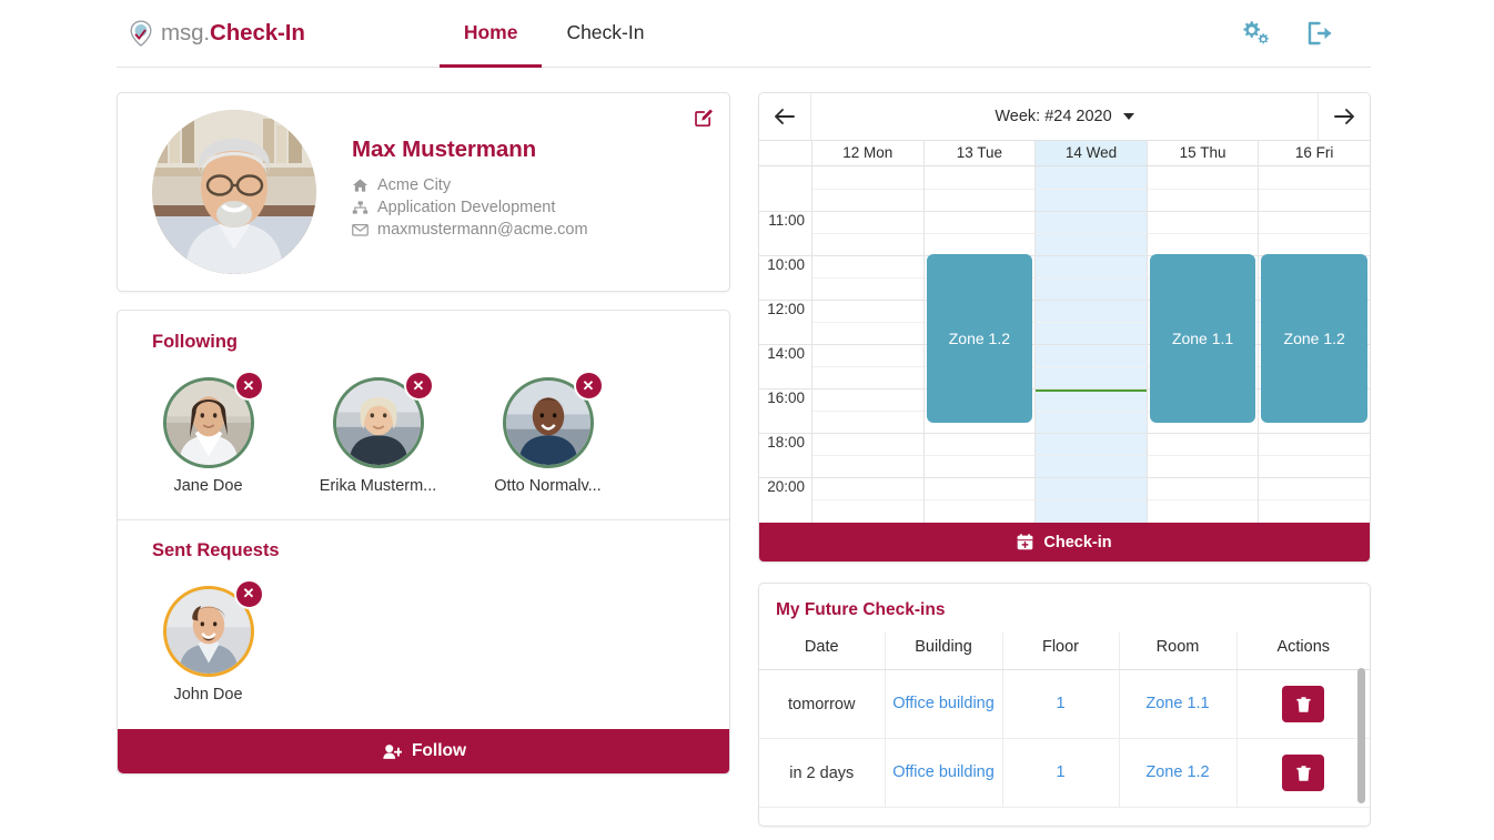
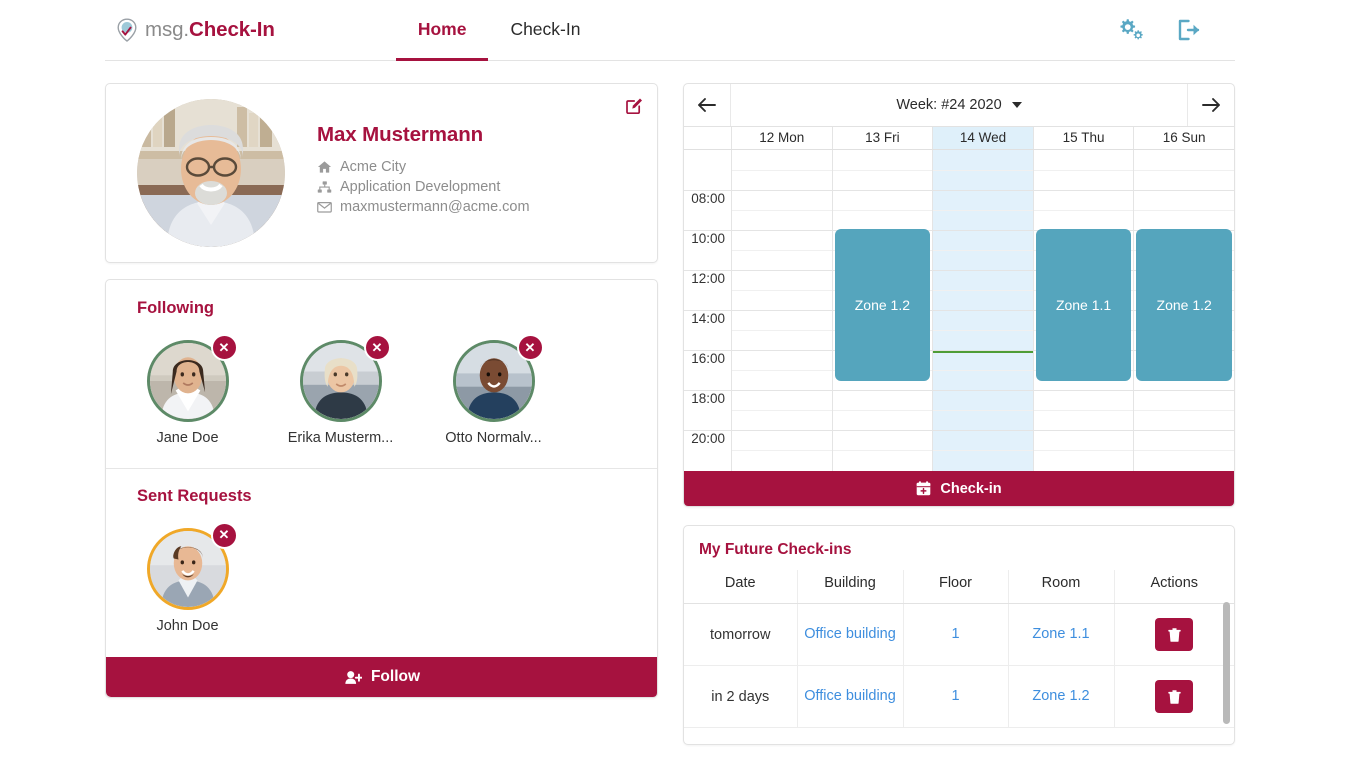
  msg.Check-In
  Home
  Check-In
  Max Mustermann
  Acme City
  Application Development
  maxmustermann@acme.com
  Following
  ✕
  Jane Doe
  ✕
  Erika Musterm...
  ✕
  Otto Normalv...
  Sent Requests
  ✕
  John Doe
  Follow
  Week: #24 2020
  12 Mon
- 13 Tue
+ 13 Fri
  14 Wed
  15 Thu
- 16 Fri
+ 16 Sun
- 11:00
+ 08:00
  10:00
  12:00
  14:00
  16:00
  18:00
  20:00
  Zone 1.2
  Zone 1.1
  Zone 1.2
  Check-in
  My Future Check-ins
  Date	Building	Floor	Room	Actions
  tomorrow	Office building	1	Zone 1.1
  in 2 days	Office building	1	Zone 1.2
